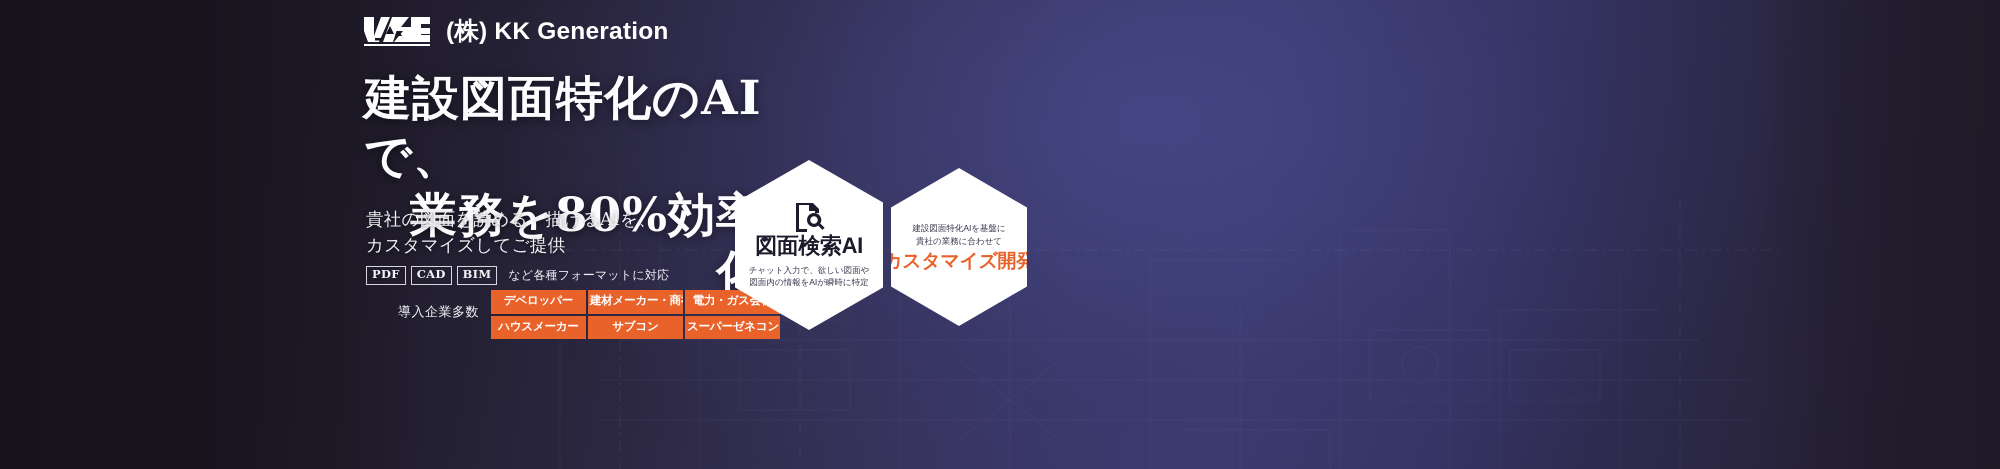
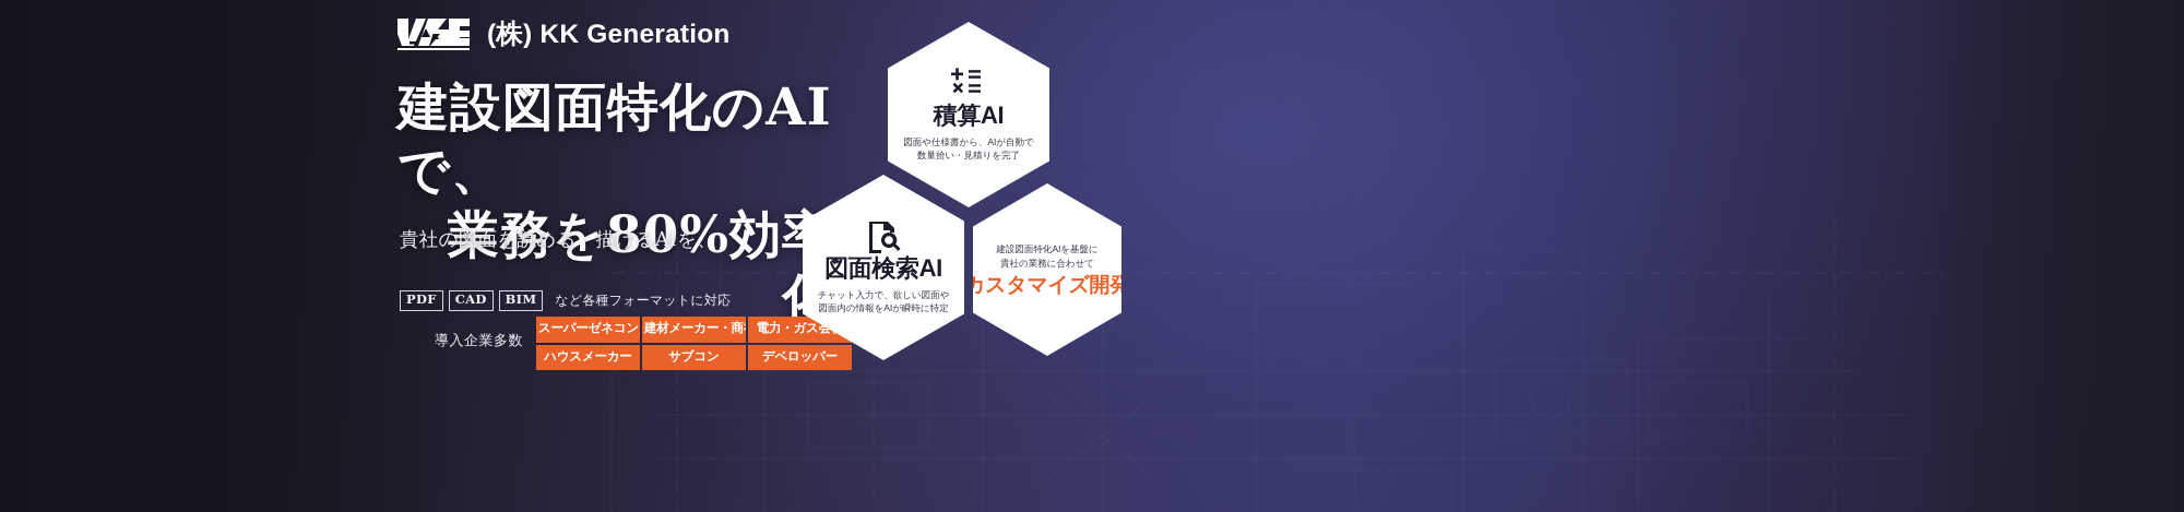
  (株) KK Generation
  建設図面特化のAIで、
  業務を80%効
  貴社の図面を読める・描けるAIを、
- カスタマイズしてご提供
  PDF
  CAD
  BIM
  など各種フォーマットに対応
  導入企業多数
- デベロッパー
+ スーパーゼネコン
  建材メーカー・商
  電力・ガス会
  ハウスメーカー
  サブコン
- スーパーゼネコン
+ デベロッパー
+ 積算AI
+ 図面や仕様書から、AIが自動で
+ 数量拾い・見積りを完了
  図面検索AI
  チャット入力で、欲しい図面や
  図面内の情報をAIが瞬時に特定
  建設図面特化AIを基盤に
  貴社の業務に合わせて
  カスタマイズ開発
